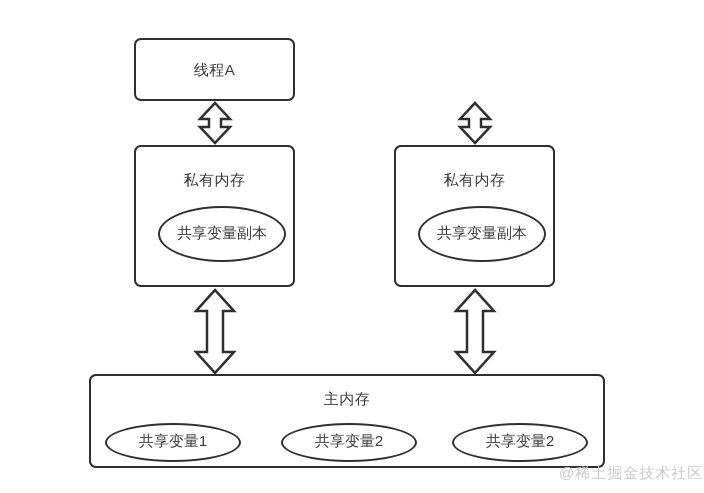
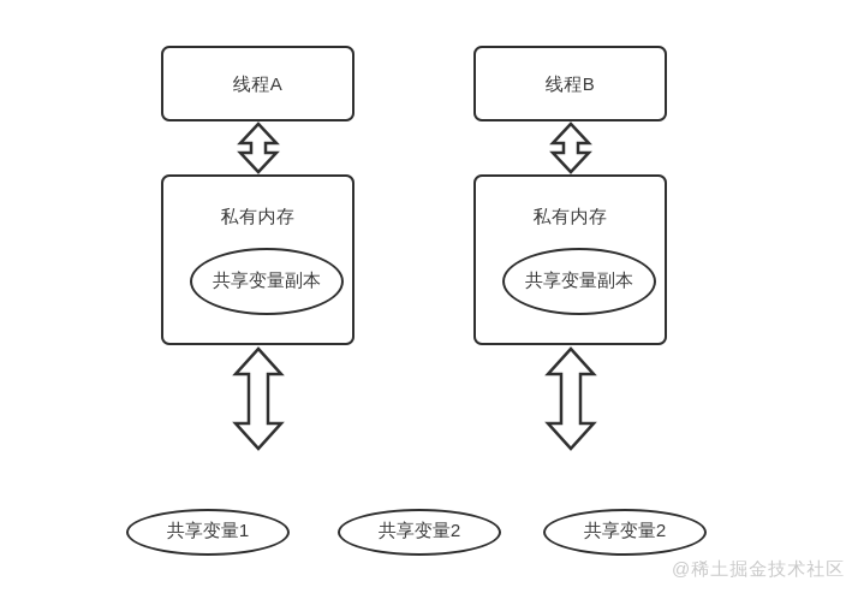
  线程A
  私有内存
  共享变量副本
+ 线程B
  私有内存
  共享变量副本
- 主内存
  共享变量1
  共享变量2
  共享变量2
  @稀土掘金技术社区
